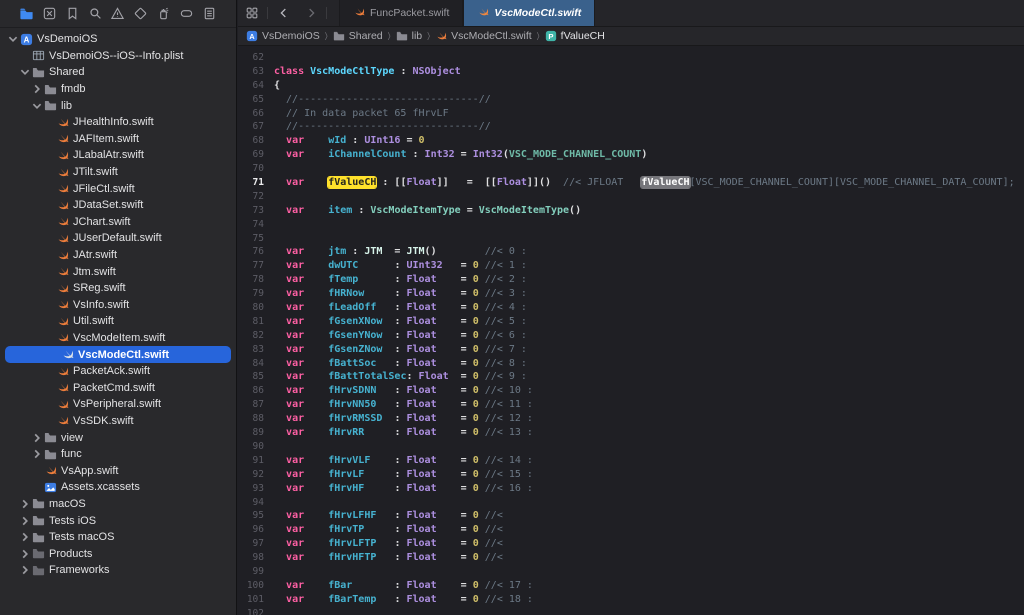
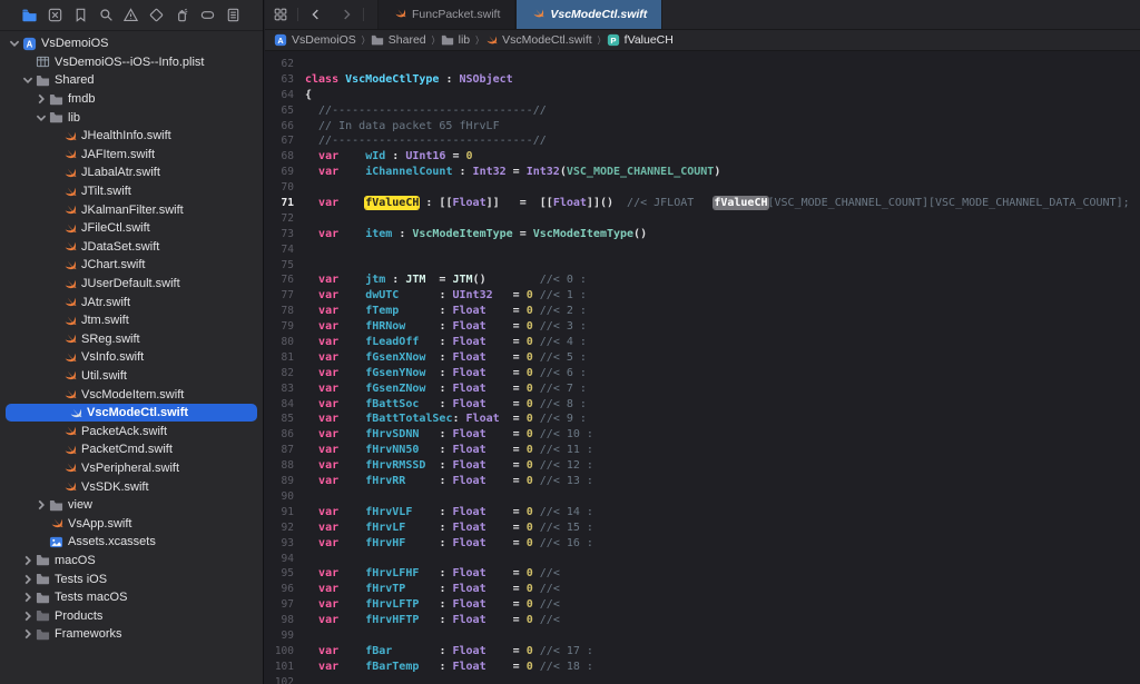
  A
  VsDemoiOS
  VsDemoiOS--iOS--Info.plist
  Shared
  fmdb
  lib
  JHealthInfo.swift
  JAFItem.swift
  JLabalAtr.swift
  JTilt.swift
+ JKalmanFilter.swift
  JFileCtl.swift
  JDataSet.swift
  JChart.swift
  JUserDefault.swift
  JAtr.swift
  Jtm.swift
  SReg.swift
  VsInfo.swift
  Util.swift
  VscModeItem.swift
  VscModeCtl.swift
  PacketAck.swift
  PacketCmd.swift
  VsPeripheral.swift
  VsSDK.swift
  view
- func
  VsApp.swift
  Assets.xcassets
  macOS
  Tests iOS
  Tests macOS
  Products
  Frameworks
  FuncPacket.swift
  VscModeCtl.swift
  A
  VsDemoiOS
  〉
  Shared
  〉
  lib
  〉
  VscModeCtl.swift
  〉
  P
  fValueCH
  62
  63
  class VscModeCtlType : NSObject
  64
  {
  65
  //------------------------------//
  66
  // In data packet 65 fHrvLF
  67
  //------------------------------//
  68
  var wId : UInt16 = 0
  69
  var iChannelCount : Int32 = Int32(VSC_MODE_CHANNEL_COUNT)
  70
  71
  var fValueCH : [[Float]] = [[Float]]() //< JFLOAT fValueCH[VSC_MODE_CHANNEL_COUNT][VSC_MODE_CHANNEL_DATA_COUNT];
  72
  73
  var item : VscModeItemType = VscModeItemType()
  74
  75
  76
  var jtm : JTM = JTM() //< 0 :
  77
  var dwUTC : UInt32 = 0 //< 1 :
  78
  var fTemp : Float = 0 //< 2 :
  79
  var fHRNow : Float = 0 //< 3 :
  80
  var fLeadOff : Float = 0 //< 4 :
  81
  var fGsenXNow : Float = 0 //< 5 :
  82
  var fGsenYNow : Float = 0 //< 6 :
  83
  var fGsenZNow : Float = 0 //< 7 :
  84
  var fBattSoc : Float = 0 //< 8 :
  85
  var fBattTotalSec: Float = 0 //< 9 :
  86
  var fHrvSDNN : Float = 0 //< 10 :
  87
  var fHrvNN50 : Float = 0 //< 11 :
  88
  var fHrvRMSSD : Float = 0 //< 12 :
  89
  var fHrvRR : Float = 0 //< 13 :
  90
  91
  var fHrvVLF : Float = 0 //< 14 :
  92
  var fHrvLF : Float = 0 //< 15 :
  93
  var fHrvHF : Float = 0 //< 16 :
  94
  95
  var fHrvLFHF : Float = 0 //<
  96
  var fHrvTP : Float = 0 //<
  97
  var fHrvLFTP : Float = 0 //<
  98
  var fHrvHFTP : Float = 0 //<
  99
  100
  var fBar : Float = 0 //< 17 :
  101
  var fBarTemp : Float = 0 //< 18 :
  102
